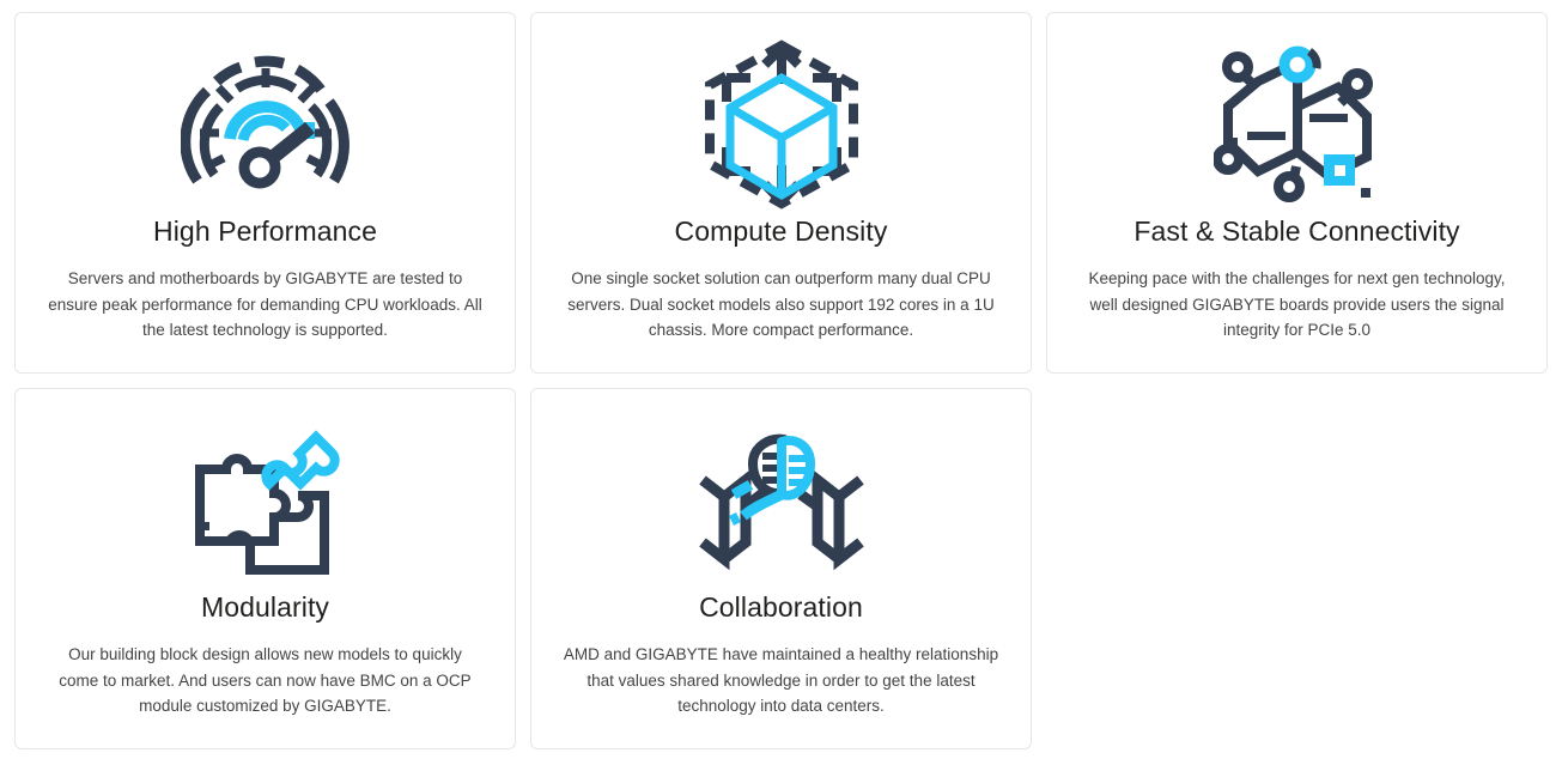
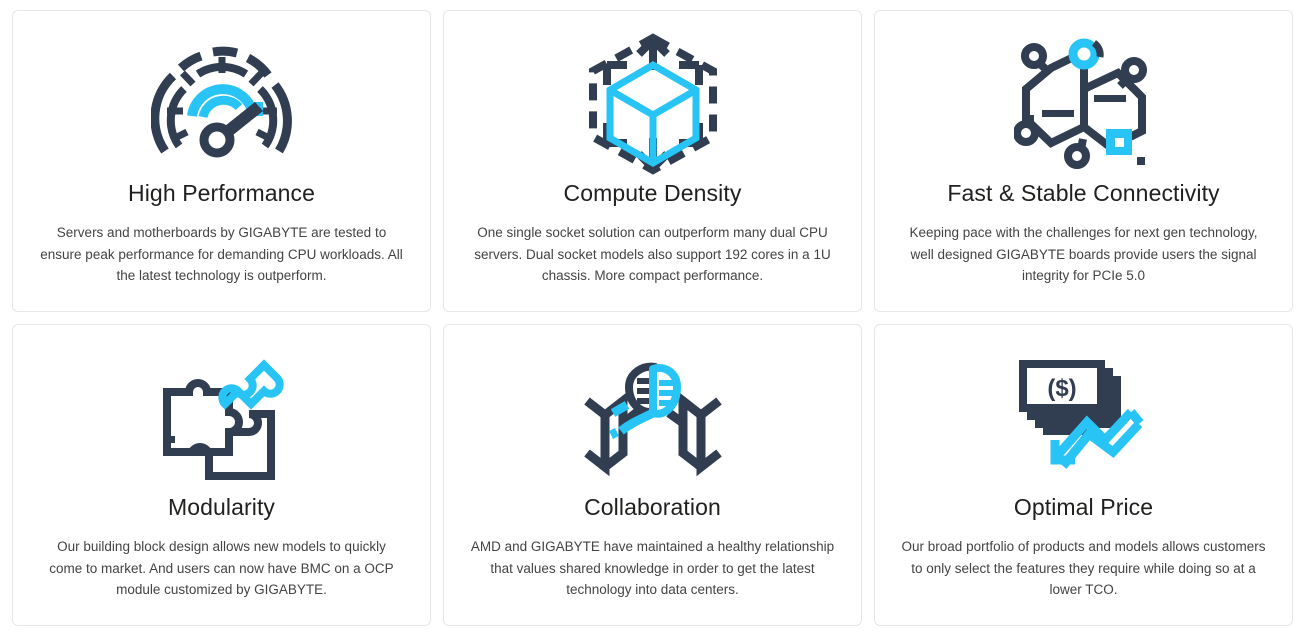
  High Performance
- Servers and motherboards by GIGABYTE are tested to ensure peak performance for demanding CPU workloads. All the latest technology is supported.
+ Servers and motherboards by GIGABYTE are tested to ensure peak performance for demanding CPU workloads. All the latest technology is outperform.
  Compute Density
  One single socket solution can outperform many dual CPU servers. Dual socket models also support 192 cores in a 1U chassis. More compact performance.
  Fast & Stable Connectivity
  Keeping pace with the challenges for next gen technology, well designed GIGABYTE boards provide users the signal integrity for PCIe 5.0
  Modularity
  Our building block design allows new models to quickly come to market. And users can now have BMC on a OCP module customized by GIGABYTE.
  Collaboration
  AMD and GIGABYTE have maintained a healthy relationship that values shared knowledge in order to get the latest technology into data centers.
+ ($)
+ Optimal Price
+ Our broad portfolio of products and models allows customers to only select the features they require while doing so at a lower TCO.
